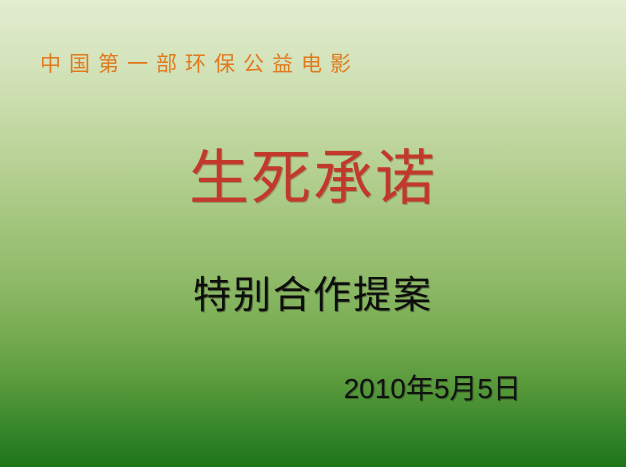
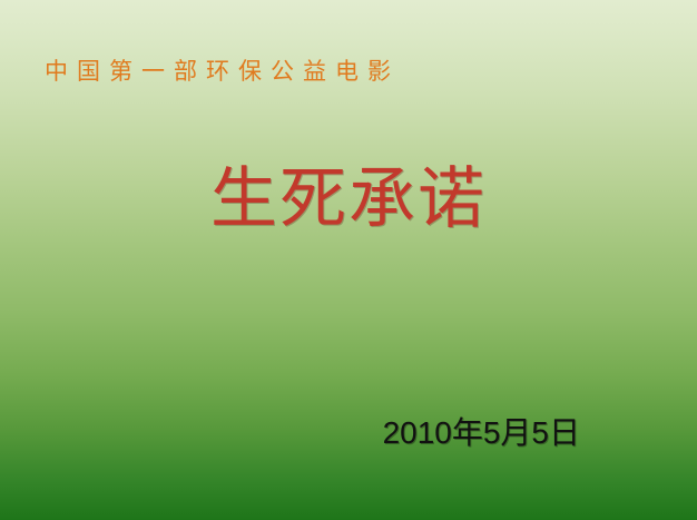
  中国第一部环保公益电影
  生死承诺
- 特别合作提案
  2010年5月5日
